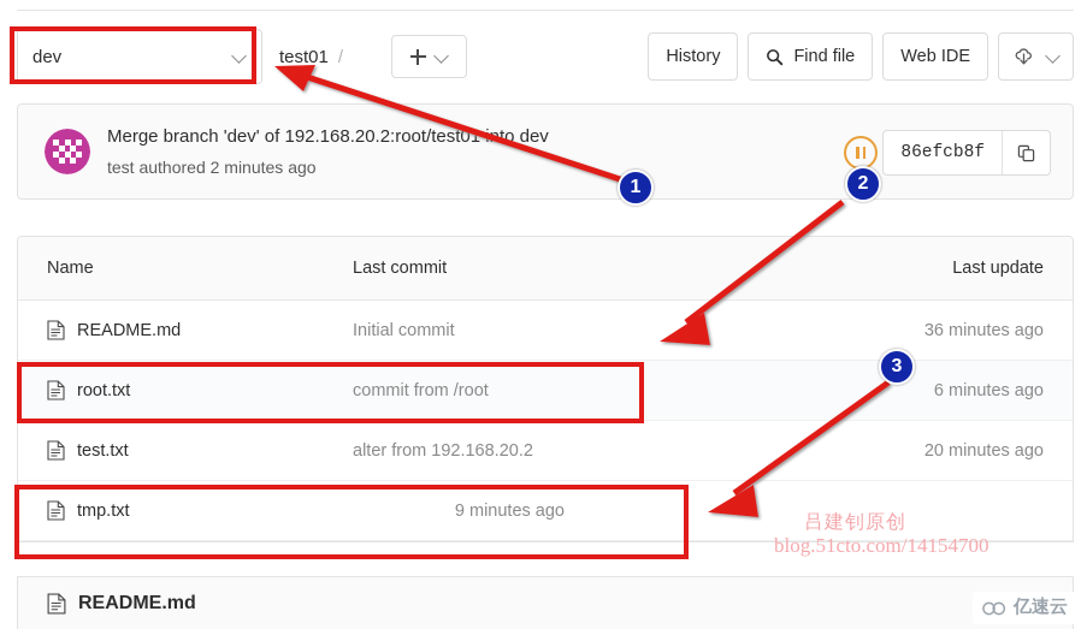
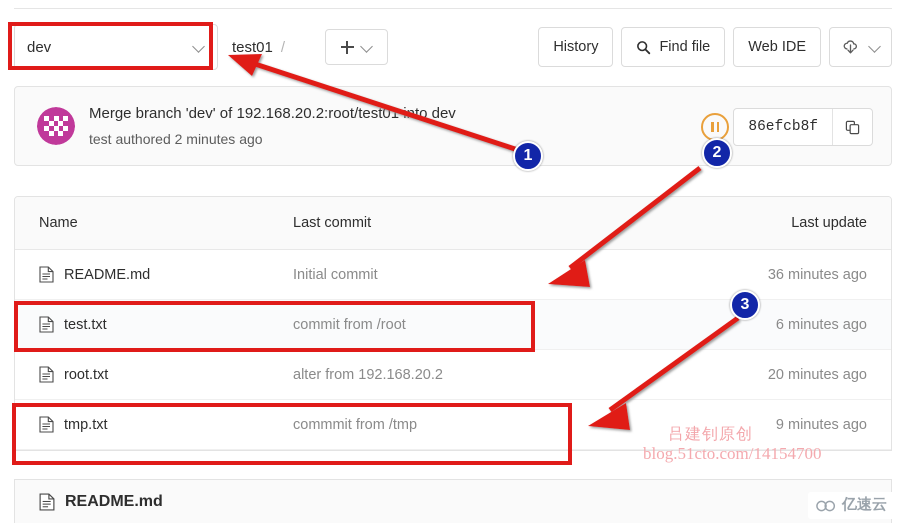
  dev
  test01
  /
  History
  Find file
  Web IDE
  Merge branch 'dev' of 192.168.20.2:root/test01to dev
  test authored 2 minutes ago
  86efcb8f
  Name
  Last commit
  Last update
  README.md
  Initial commit
  36 minutes ago
- root.txt
+ test.txt
  commit from /root
  6 minutes ago
- test.txt
+ root.txt
  alter from 192.168.20.2
  20 minutes ago
  tmp.txt
+ commmit from /tmp
  9 minutes ago
  README.md
  吕建钊原创
  blog.51cto.com/14154700
  亿速云
  1
  2
  3
